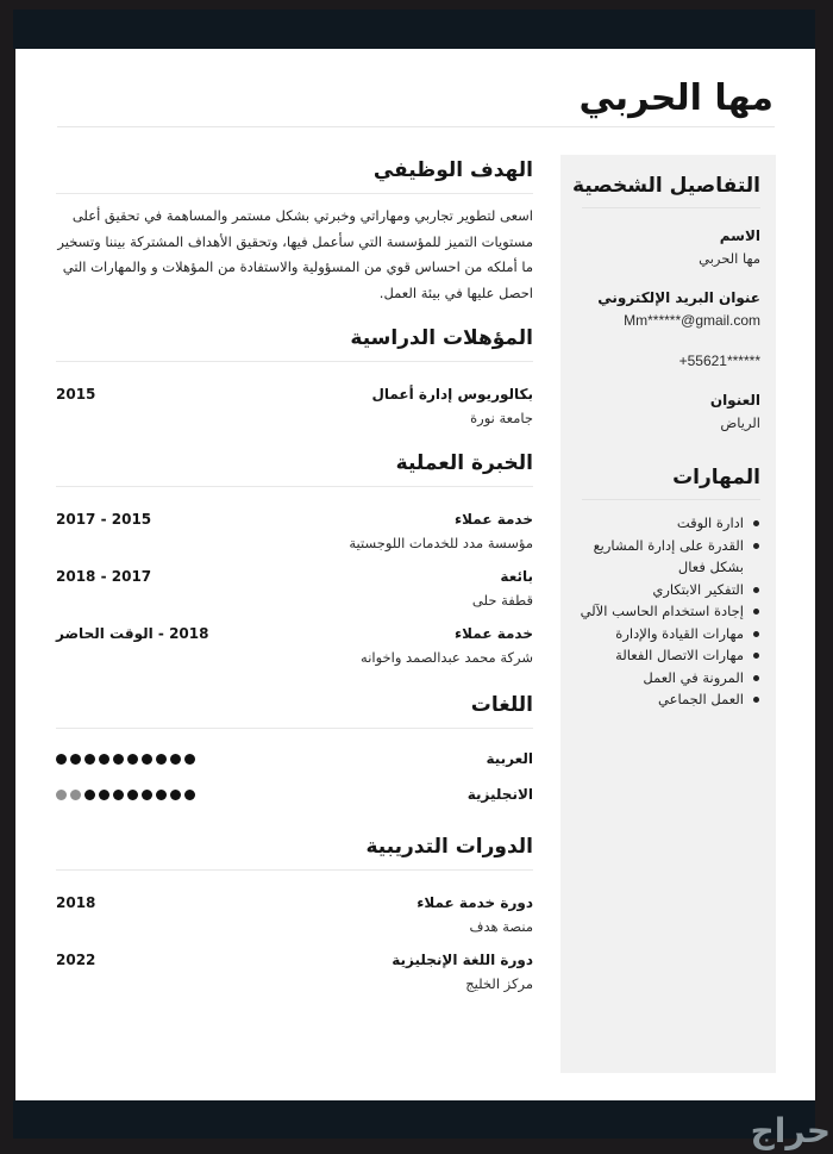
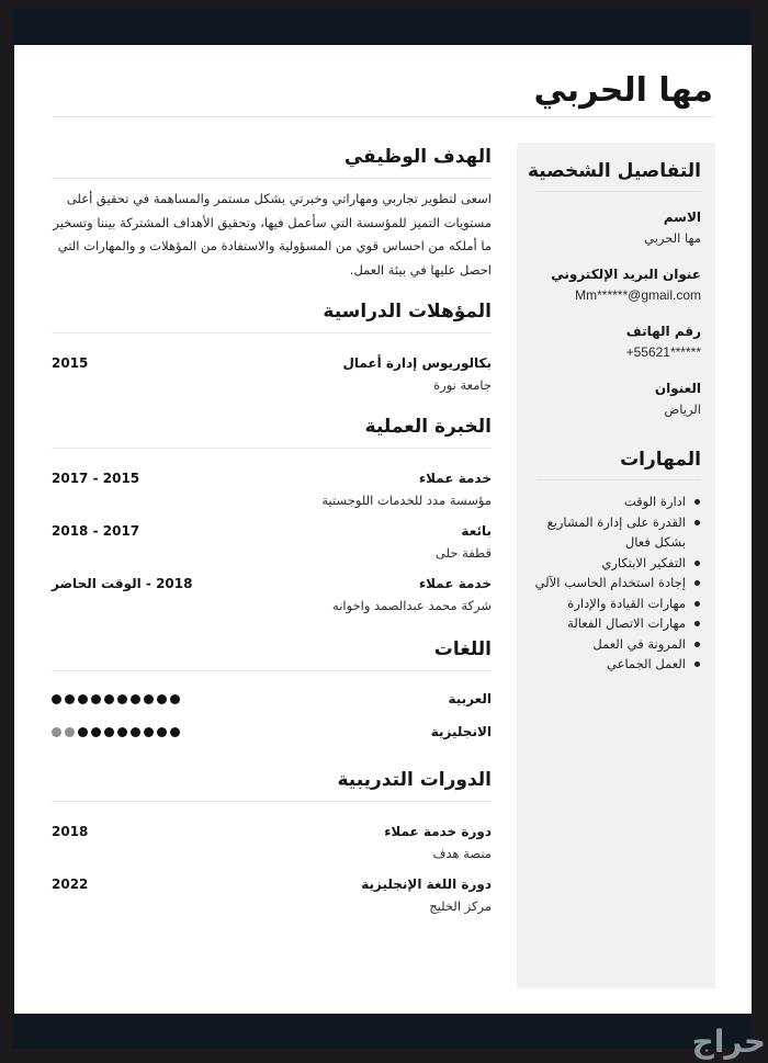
  مها الحربي
  التفاصيل الشخصية
  الاسم
  مها الحربي
  عنوان البريد الإلكتروني
  Mm******@gmail.com
+ رقم الهاتف
  +55621******
  العنوان
  الرياض
  المهارات
  ادارة الوقت
  القدرة على إدارة المشاريع بشكل فعال
  التفكير الابتكاري
  إجادة استخدام الحاسب الآلي
  مهارات القيادة والإدارة
  مهارات الاتصال الفعالة
  المرونة في العمل
  العمل الجماعي
  الهدف الوظيفي
  اسعى لتطوير تجاربي ومهاراتي وخبرتي بشكل مستمر والمساهمة في تحقيق أعلى مستويات التميز للمؤسسة التي سأعمل فيها، وتحقيق الأهداف المشتركة بيننا وتسخير ما أملكه من احساس قوي من المسؤولية والاستفادة من المؤهلات و والمهارات التي احصل عليها في بيئة العمل.
  المؤهلات الدراسية
  بكالوريوس إدارة أعمال
  جامعة نورة
  2015
  الخبرة العملية
  خدمة عملاء
  مؤسسة مدد للخدمات اللوجستية
  2015 - 2017
  بائعة
  قطفة حلى
  2017 - 2018
  خدمة عملاء
  شركة محمد عبدالصمد واخوانه
  2018 - الوقت الحاضر
  اللغات
  العربية
  الانجليزية
  الدورات التدريبية
  دورة خدمة عملاء
  منصة هدف
  2018
  دورة اللغة الإنجليزية
  مركز الخليج
  2022
  حراج
